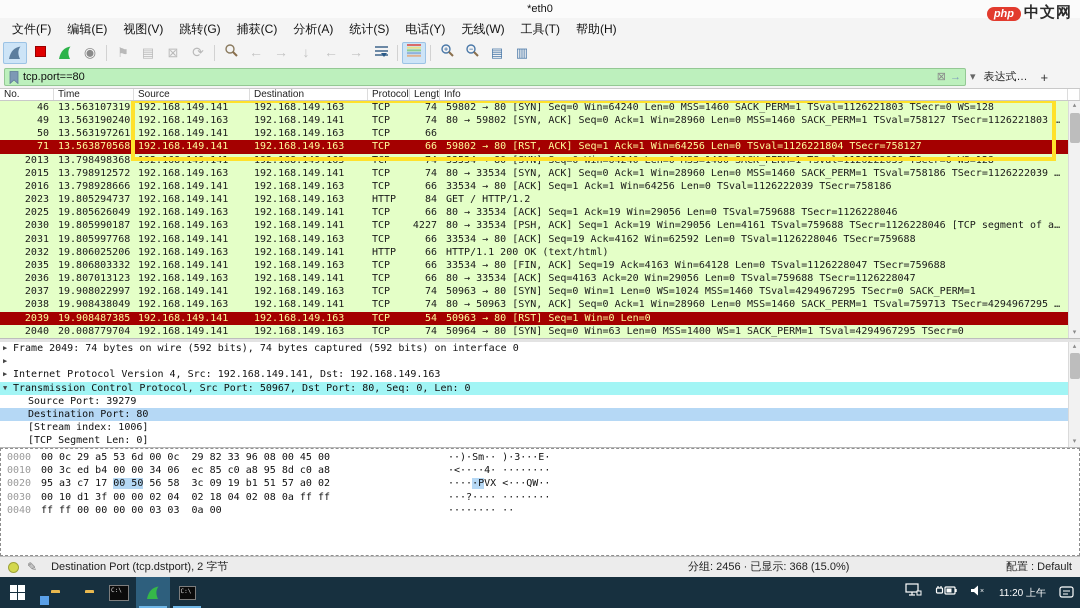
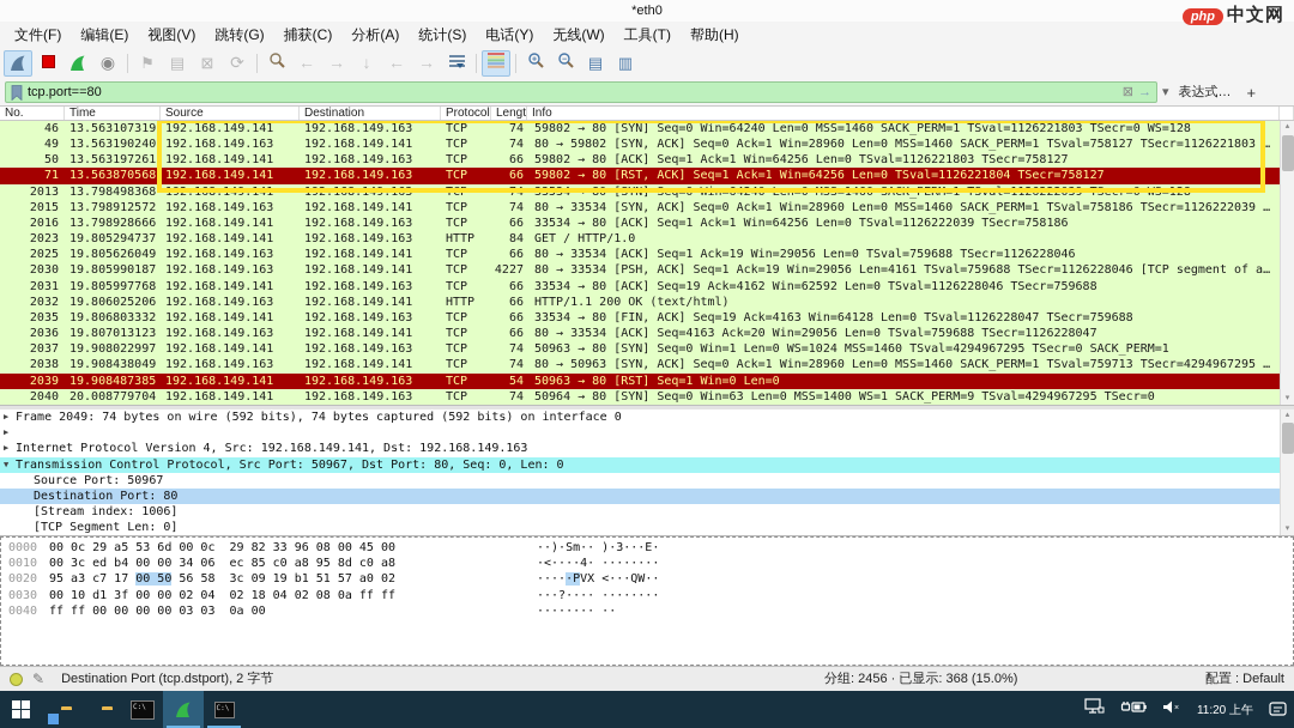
  *eth0
  php
  中文网
  文件(F)
  编辑(E)
  视图(V)
  跳转(G)
  捕获(C)
  分析(A)
  统计(S)
  电话(Y)
  无线(W)
  工具(T)
  帮助(H)
  ◉
  ⚑
  ▤
  ⊠
  ⟳
  ←
  →
  ↓
  ←
  →
  ▤
  ▥
  tcp.port==80
  ⊠
  →
  ▾
  表达式…
  +
  No.
  Time
  Source
  Destination
  Protocol
  Lengt
  Info
  46
  13.563107319
  192.168.149.141
  192.168.149.163
  TCP
  74
  59802 → 80 [SYN] Seq=0 Win=64240 Len=0 MSS=1460 SACK_PERM=1 TSval=1126221803 TSecr=0 WS=128
  49
  13.563190240
  192.168.149.163
  192.168.149.141
  TCP
  74
  80 → 59802 [SYN, ACK] Seq=0 Ack=1 Win=28960 Len=0 MSS=1460 SACK_PERM=1 TSval=758127 TSecr=1126221803 …
  50
  13.563197261
  192.168.149.141
  192.168.149.163
  TCP
  66
+ 59802 → 80 [ACK] Seq=1 Ack=1 Win=64256 Len=0 TSval=1126221803 TSecr=758127
  71
  13.563870568
  192.168.149.141
  192.168.149.163
  TCP
  66
  59802 → 80 [RST, ACK] Seq=1 Ack=1 Win=64256 Len=0 TSval=1126221804 TSecr=758127
  2013
  13.798498368
  192.168.149.141
  192.168.149.163
  TCP
  74
  33534 → 80 [SYN] Seq=0 Win=64240 Len=0 MSS=1460 SACK_PERM=1 TSval=1126222039 TSecr=0 WS=128
  2015
  13.798912572
  192.168.149.163
  192.168.149.141
  TCP
  74
  80 → 33534 [SYN, ACK] Seq=0 Ack=1 Win=28960 Len=0 MSS=1460 SACK_PERM=1 TSval=758186 TSecr=1126222039 …
  2016
  13.798928666
  192.168.149.141
  192.168.149.163
  TCP
  66
  33534 → 80 [ACK] Seq=1 Ack=1 Win=64256 Len=0 TSval=1126222039 TSecr=758186
  2023
  19.805294737
  192.168.149.141
  192.168.149.163
  HTTP
  84
- GET / HTTP/1.2
+ GET / HTTP/1.0
  2025
  19.805626049
  192.168.149.163
  192.168.149.141
  TCP
  66
  80 → 33534 [ACK] Seq=1 Ack=19 Win=29056 Len=0 TSval=759688 TSecr=1126228046
  2030
  19.805990187
  192.168.149.163
  192.168.149.141
  TCP
  4227
  80 → 33534 [PSH, ACK] Seq=1 Ack=19 Win=29056 Len=4161 TSval=759688 TSecr=1126228046 [TCP segment of a…
  2031
  19.805997768
  192.168.149.141
  192.168.149.163
  TCP
  66
  33534 → 80 [ACK] Seq=19 Ack=4162 Win=62592 Len=0 TSval=1126228046 TSecr=759688
  2032
  19.806025206
  192.168.149.163
  192.168.149.141
  HTTP
  66
  HTTP/1.1 200 OK (text/html)
  2035
  19.806803332
  192.168.149.141
  192.168.149.163
  TCP
  66
  33534 → 80 [FIN, ACK] Seq=19 Ack=4163 Win=64128 Len=0 TSval=1126228047 TSecr=759688
  2036
  19.807013123
  192.168.149.163
  192.168.149.141
  TCP
  66
  80 → 33534 [ACK] Seq=4163 Ack=20 Win=29056 Len=0 TSval=759688 TSecr=1126228047
  2037
  19.908022997
  192.168.149.141
  192.168.149.163
  TCP
  74
  50963 → 80 [SYN] Seq=0 Win=1 Len=0 WS=1024 MSS=1460 TSval=4294967295 TSecr=0 SACK_PERM=1
  2038
  19.908438049
  192.168.149.163
  192.168.149.141
  TCP
  74
  80 → 50963 [SYN, ACK] Seq=0 Ack=1 Win=28960 Len=0 MSS=1460 SACK_PERM=1 TSval=759713 TSecr=4294967295 …
  2039
  19.908487385
  192.168.149.141
  192.168.149.163
  TCP
  54
  50963 → 80 [RST] Seq=1 Win=0 Len=0
  2040
  20.008779704
  192.168.149.141
  192.168.149.163
  TCP
  74
- 50964 → 80 [SYN] Seq=0 Win=63 Len=0 MSS=1400 WS=1 SACK_PERM=1 TSval=4294967295 TSecr=0
+ 50964 → 80 [SYN] Seq=0 Win=63 Len=0 MSS=1400 WS=1 SACK_PERM=9 TSval=4294967295 TSecr=0
  ▶
  Frame 2049: 74 bytes on wire (592 bits), 74 bytes captured (592 bits) on interface 0
  ▶
  ▶
  Internet Protocol Version 4, Src: 192.168.149.141, Dst: 192.168.149.163
  ▼
  Transmission Control Protocol, Src Port: 50967, Dst Port: 80, Seq: 0, Len: 0
- Source Port: 39279
+ Source Port: 50967
  Destination Port: 80
  [Stream index: 1006]
  [TCP Segment Len: 0]
  0000
  00 0c 29 a5 53 6d 00 0c 29 82 33 96 08 00 45 00
  ··)·Sm·· )·3···E·
  0010
  00 3c ed b4 00 00 34 06 ec 85 c0 a8 95 8d c0 a8
  ·<····4· ········
  0020
  95 a3 c7 17 00 50 56 58 3c 09 19 b1 51 57 a0 02
  ·····PVX <···QW··
  0030
  00 10 d1 3f 00 00 02 04 02 18 04 02 08 0a ff ff
  ···?···· ········
  0040
  ff ff 00 00 00 00 03 03 0a 00
  ········ ··
  ✎
  Destination Port (tcp.dstport), 2 字节
  分组: 2456 · 已显示: 368 (15.0%)
  配置 : Default
  11:20 上午
